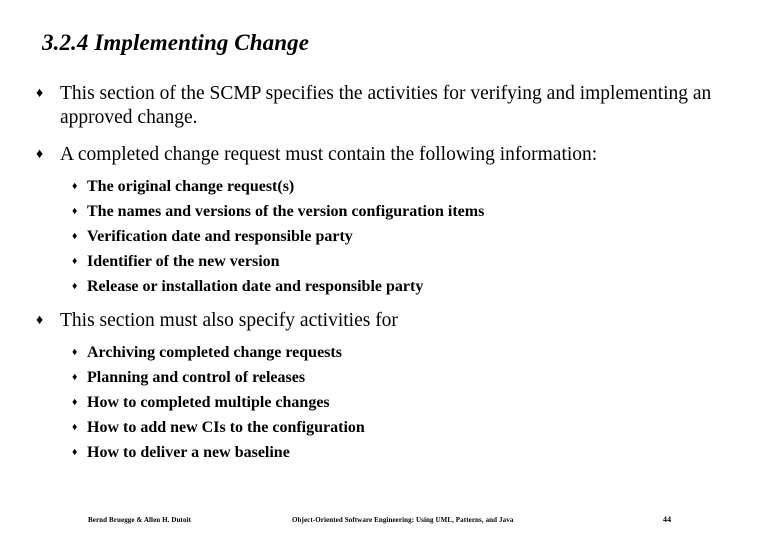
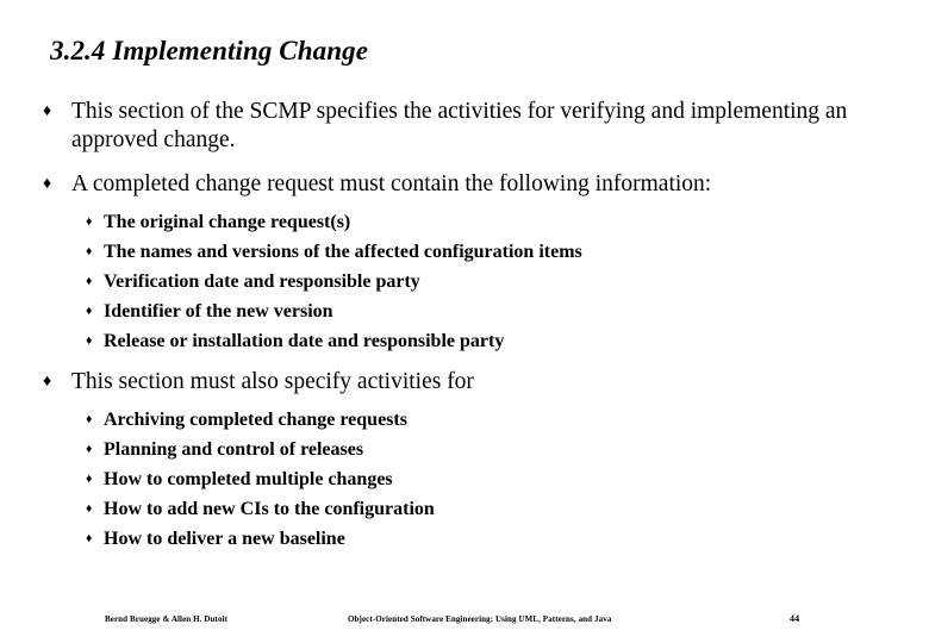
  3.2.4 Implementing Change
  ♦
  This section of the SCMP specifies the activities for verifying and implementing an approved change.
  ♦
  A completed change request must contain the following information:
  ♦
  The original change request(s)
  ♦
- The names and versions of the version configuration items
+ The names and versions of the affected configuration items
  ♦
  Verification date and responsible party
  ♦
  Identifier of the new version
  ♦
  Release or installation date and responsible party
  ♦
  This section must also specify activities for
  ♦
  Archiving completed change requests
  ♦
  Planning and control of releases
  ♦
  How to completed multiple changes
  ♦
  How to add new CIs to the configuration
  ♦
  How to deliver a new baseline
  Bernd Bruegge & Allen H. Dutoit
  Object-Oriented Software Engineering: Using UML, Patterns, and Java
  44
